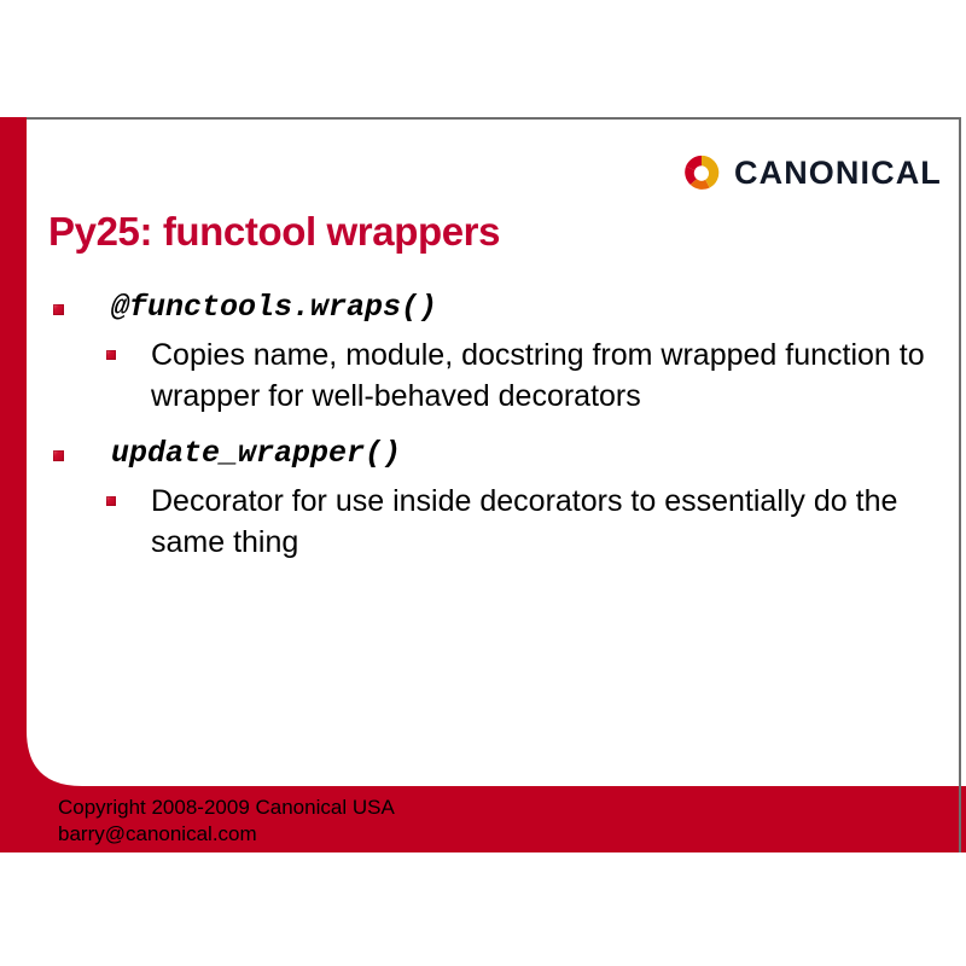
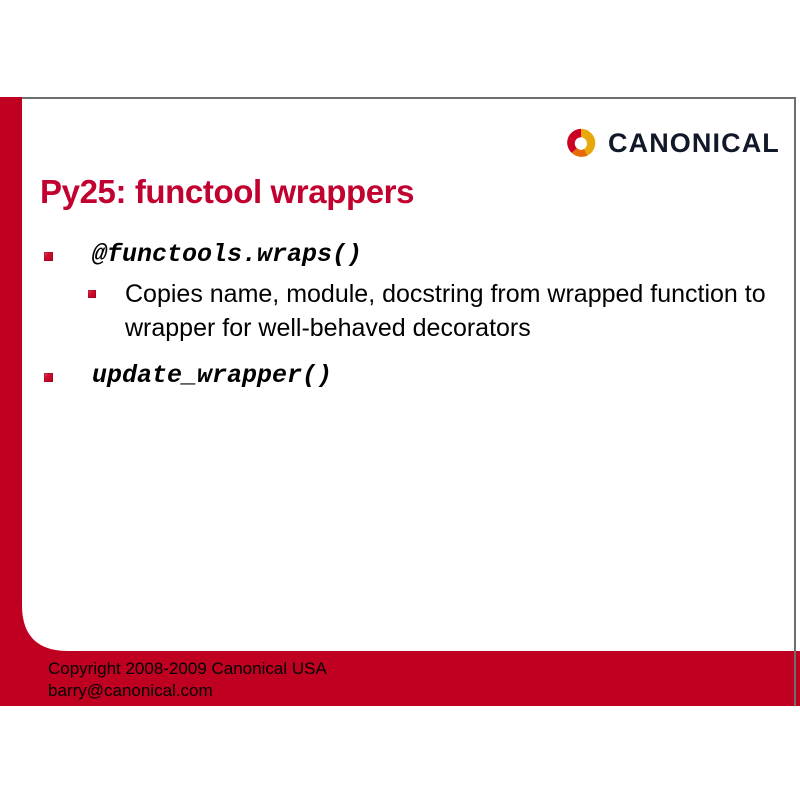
  CANONICAL
  Py25: functool wrappers
  @functools.wraps()
  Copies name, module, docstring from wrapped function to wrapper for well-behaved decorators
  update_wrapper()
- Decorator for use inside decorators to essentially do the same thing
  Copyright 2008-2009 Canonical USA
  barry@canonical.com
